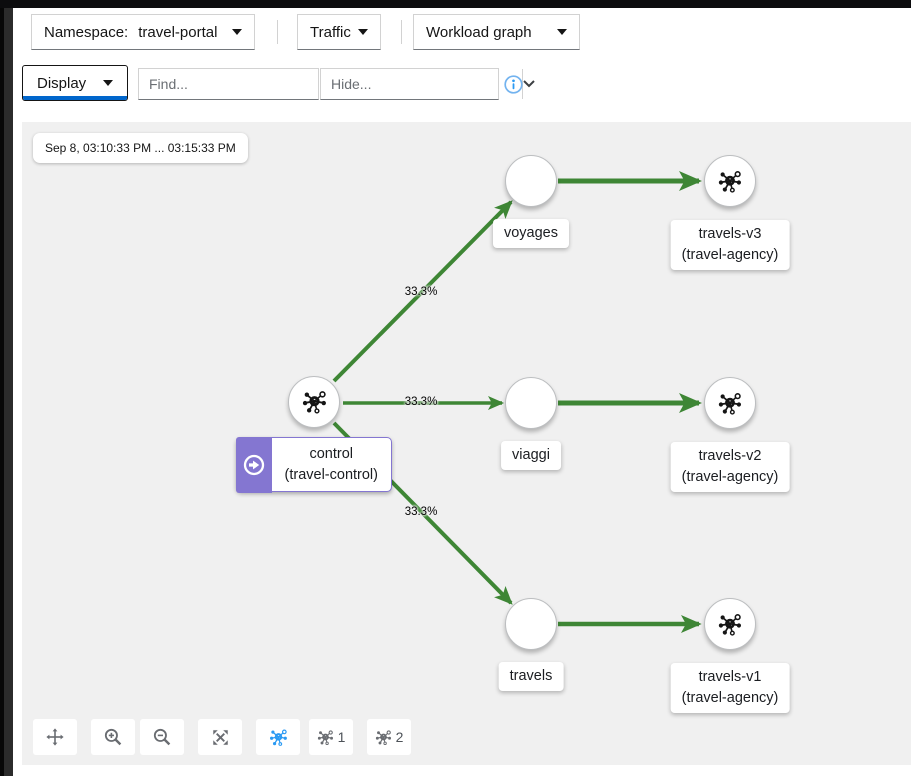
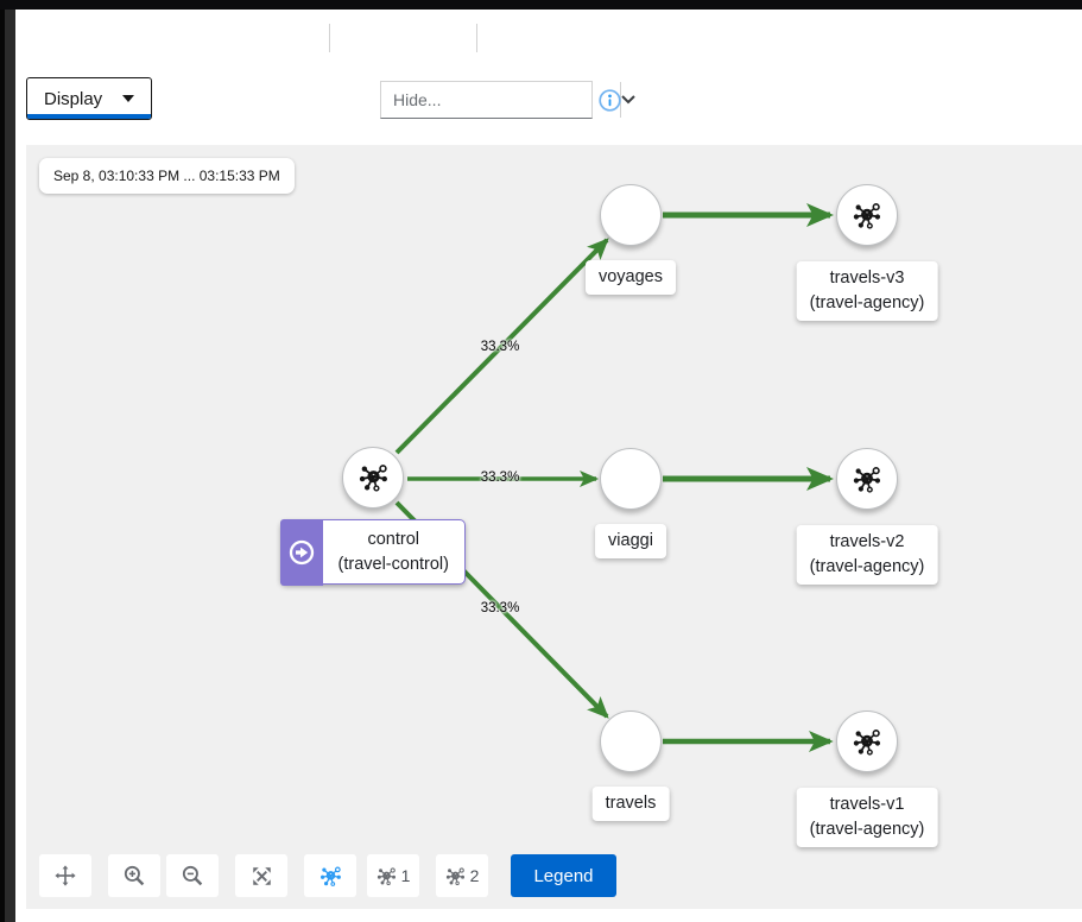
- Namespace:
- travel-portal
- Traffic
- Workload graph
  Display
- Find...
  Hide...
  Sep 8, 03:10:33 PM ... 03:15:33 PM
  33.3%
  33.3%
  33.3%
  control
  (travel-control)
  voyages
  viaggi
  travels
  travels-v3
  (travel-agency)
  travels-v2
  (travel-agency)
  travels-v1
  (travel-agency)
  1
  2
+ Legend
